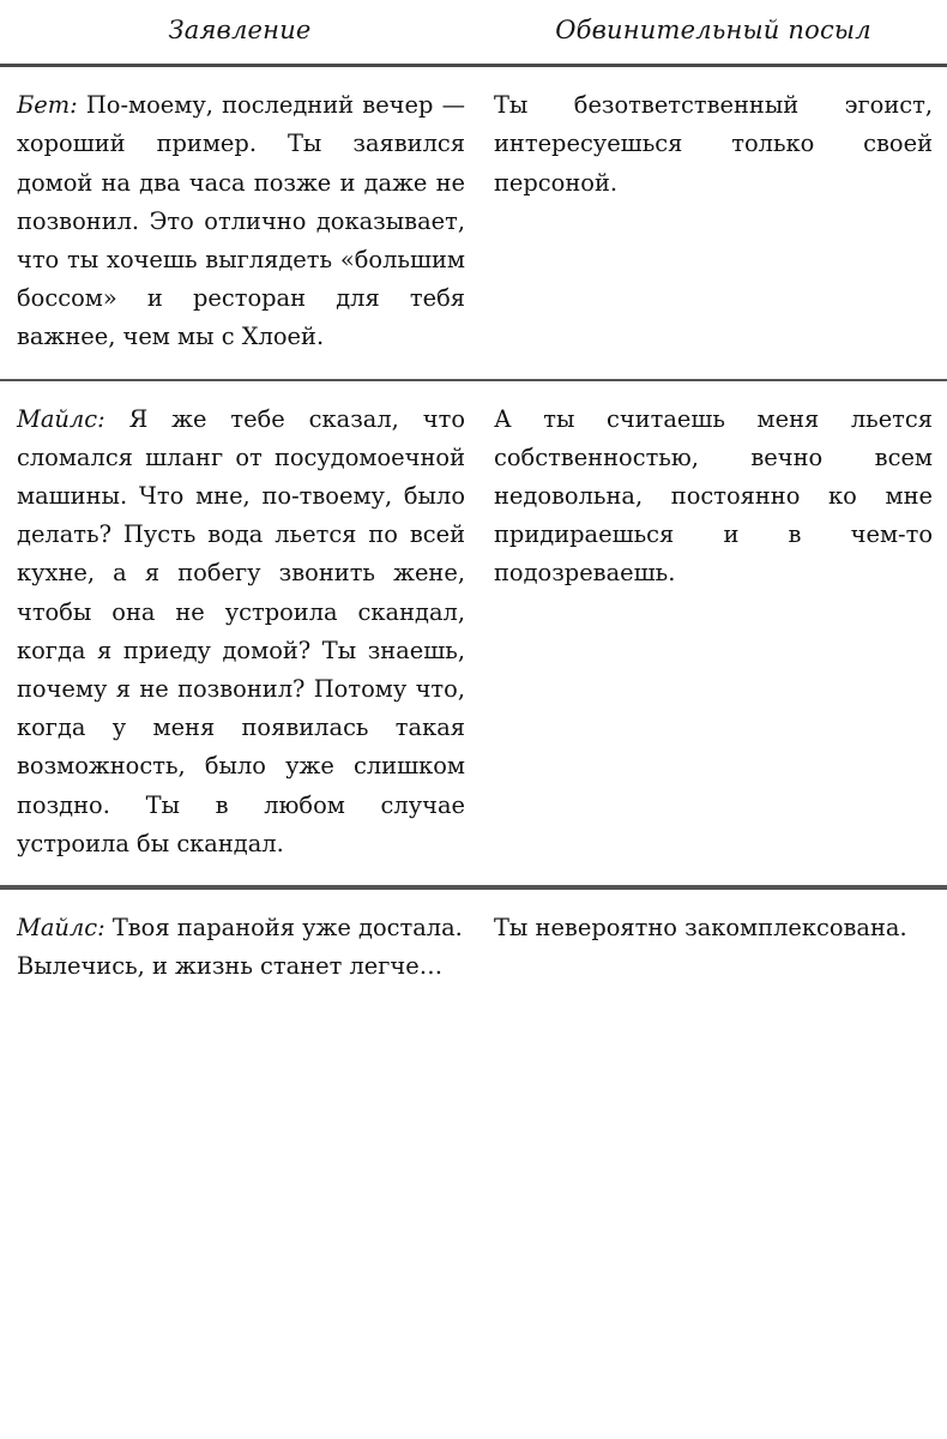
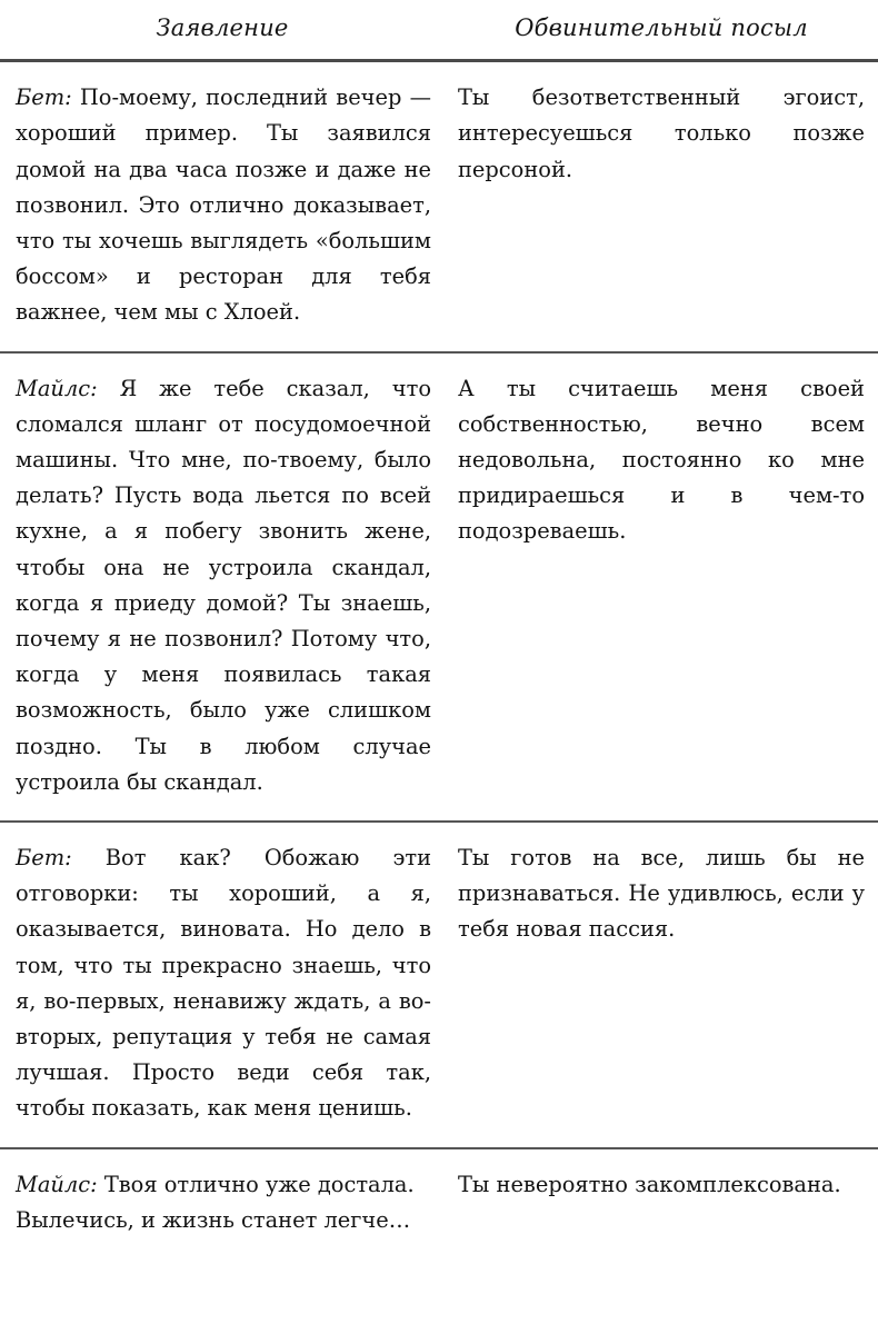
  Заявление	Обвинительный посыл
- Бет: По-моему, последний вечер — хороший пример. Ты заявился домой на два часа позже и даже не позвонил. Это отлично доказывает, что ты хочешь выглядеть «большим боссом» и ресторан для тебя важнее, чем мы с Хлоей.	Ты безответственный эгоист, интересуешься только своей персоной.
+ Бет: По-моему, последний вечер — хороший пример. Ты заявился домой на два часа позже и даже не позвонил. Это отлично доказывает, что ты хочешь выглядеть «большим боссом» и ресторан для тебя важнее, чем мы с Хлоей.	Ты безответственный эгоист, интересуешься только позже персоной.
- Майлс: Я же тебе сказал, что сломался шланг от посудомоечной машины. Что мне, по-твоему, было делать? Пусть вода льется по всей кухне, а я побегу звонить жене, чтобы она не устроила скандал, когда я приеду домой? Ты знаешь, почему я не позвонил? Потому что, когда у меня появилась такая возможность, было уже слишком поздно. Ты в любом случае устроила бы скандал.	А ты считаешь меня льется собственностью, вечно всем недовольна, постоянно ко мне придираешься и в чем-то подозреваешь.
+ Майлс: Я же тебе сказал, что сломался шланг от посудомоечной машины. Что мне, по-твоему, было делать? Пусть вода льется по всей кухне, а я побегу звонить жене, чтобы она не устроила скандал, когда я приеду домой? Ты знаешь, почему я не позвонил? Потому что, когда у меня появилась такая возможность, было уже слишком поздно. Ты в любом случае устроила бы скандал.	А ты считаешь меня своей собственностью, вечно всем недовольна, постоянно ко мне придираешься и в чем-то подозреваешь.
+ Бет: Вот как? Обожаю эти отговорки: ты хороший, а я, оказывается, виновата. Но дело в том, что ты прекрасно знаешь, что я, во-первых, ненавижу ждать, а во-вторых, репутация у тебя не самая лучшая. Просто веди себя так, чтобы показать, как меня ценишь.	Ты готов на все, лишь бы не признаваться. Не удивлюсь, если у тебя новая пассия.
- Майлс: Твоя паранойя уже достала. Вылечись, и жизнь станет легче…	Ты невероятно закомплексована.
+ Майлс: Твоя отлично уже достала. Вылечись, и жизнь станет легче…	Ты невероятно закомплексована.
